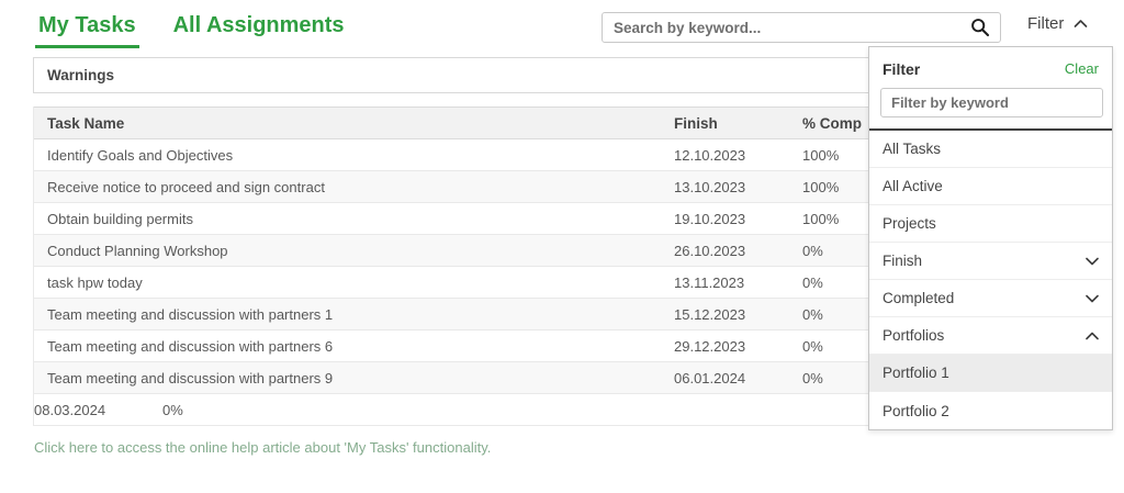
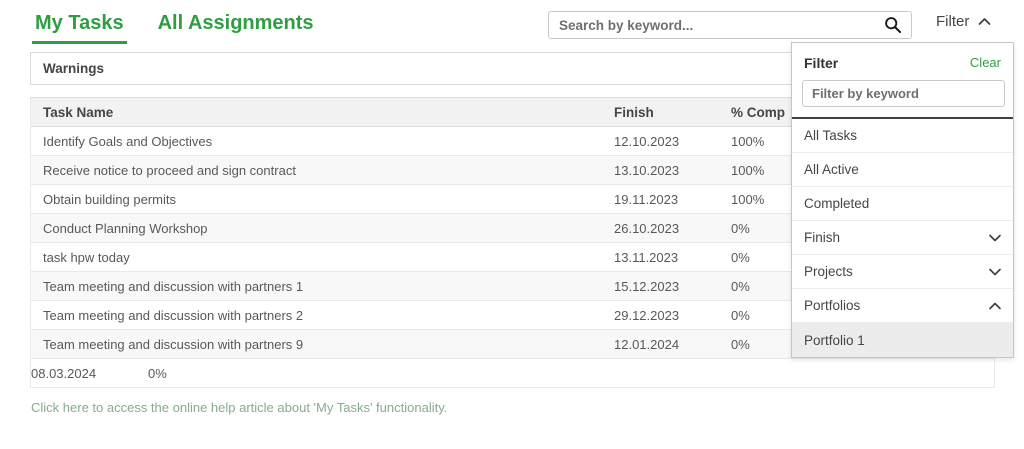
  My Tasks
  All Assignments
  Search by keyword...
  Filter
  Warnings
  Task Name
  Finish
  % Comp
  Identify Goals and Objectives
  12.10.2023
  100%
  Receive notice to proceed and sign contract
  13.10.2023
  100%
  Obtain building permits
- 19.10.2023
+ 19.11.2023
  100%
  Conduct Planning Workshop
  26.10.2023
  0%
  task hpw today
  13.11.2023
  0%
  Team meeting and discussion with partners 1
  15.12.2023
  0%
- Team meeting and discussion with partners 6
+ Team meeting and discussion with partners 2
  29.12.2023
  0%
  Team meeting and discussion with partners 9
- 06.01.2024
+ 12.01.2024
  0%
  08.03.2024
  0%
  Click here to access the online help article about 'My Tasks' functionality.
  Filter
  Clear
  Filter by keyword
  All Tasks
  All Active
- Projects
+ Completed
  Finish
- Completed
+ Projects
  Portfolios
  Portfolio 1
- Portfolio 2
